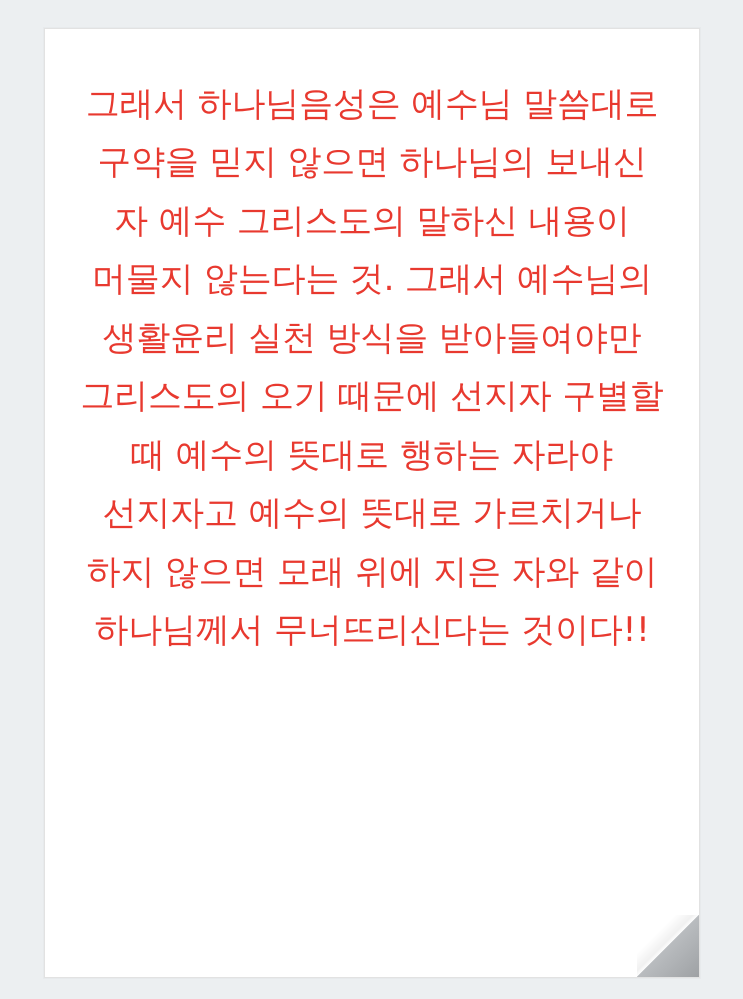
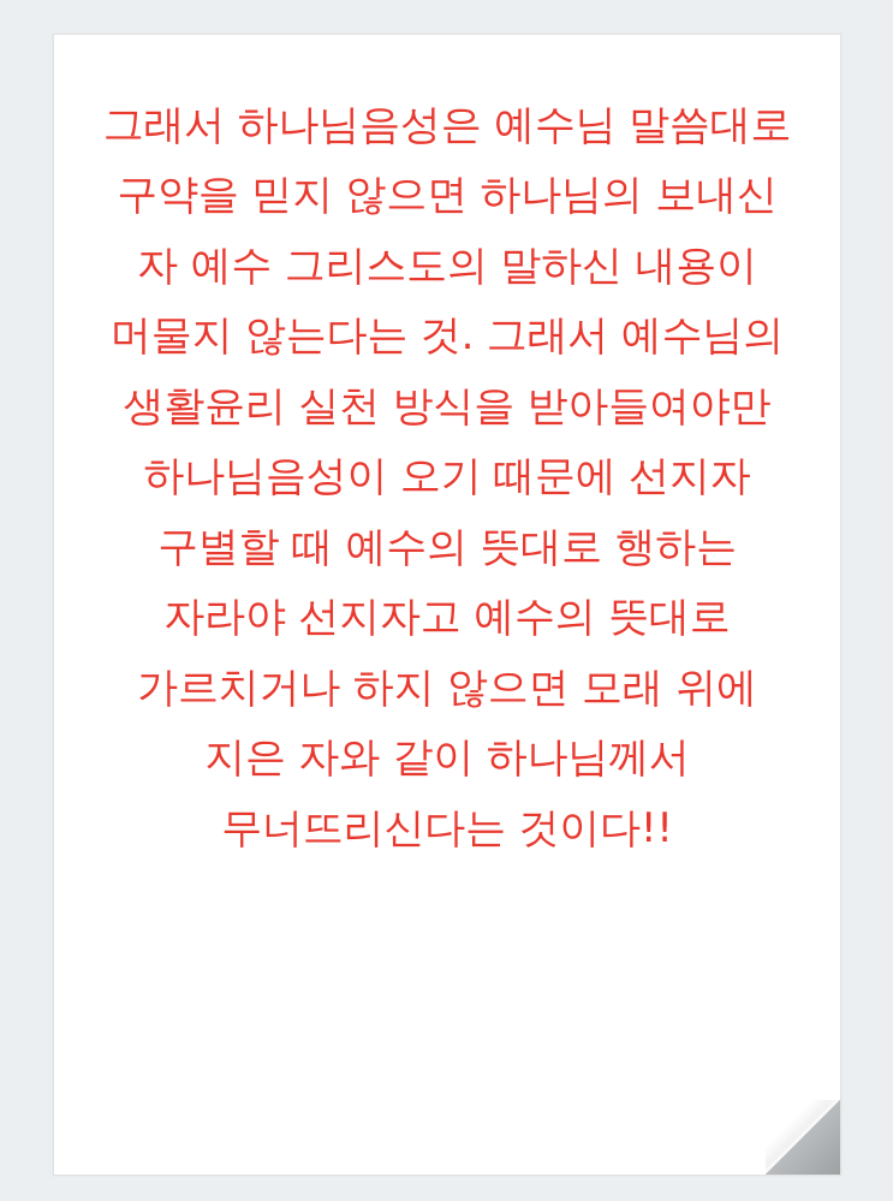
- 그래서 하나님음성은 예수님 말씀대로 구약을 믿지 않으면 하나님의 보내신 자 예수 그리스도의 말하신 내용이 머물지 않는다는 것. 그래서 예수님의 생활윤리 실천 방식을 받아들여야만 그리스도의 오기 때문에 선지자 구별할 때 예수의 뜻대로 행하는 자라야 선지자고 예수의 뜻대로 가르치거나 하지 않으면 모래 위에 지은 자와 같이 하나님께서 무너뜨리신다는 것이다!!
+ 그래서 하나님음성은 예수님 말씀대로 구약을 믿지 않으면 하나님의 보내신 자 예수 그리스도의 말하신 내용이 머물지 않는다는 것. 그래서 예수님의 생활윤리 실천 방식을 받아들여야만 하나님음성이 오기 때문에 선지자 구별할 때 예수의 뜻대로 행하는 자라야 선지자고 예수의 뜻대로 가르치거나 하지 않으면 모래 위에 지은 자와 같이 하나님께서 무너뜨리신다는 것이다!!
